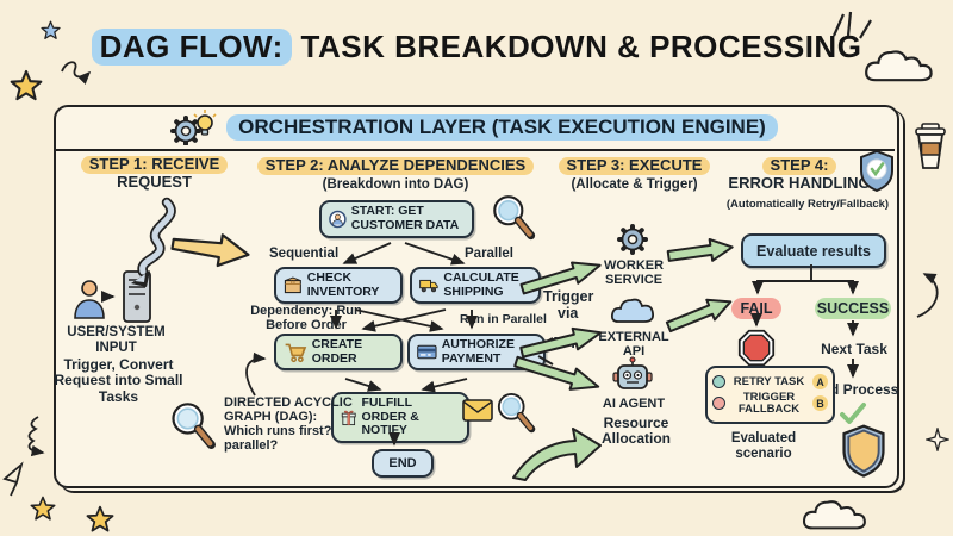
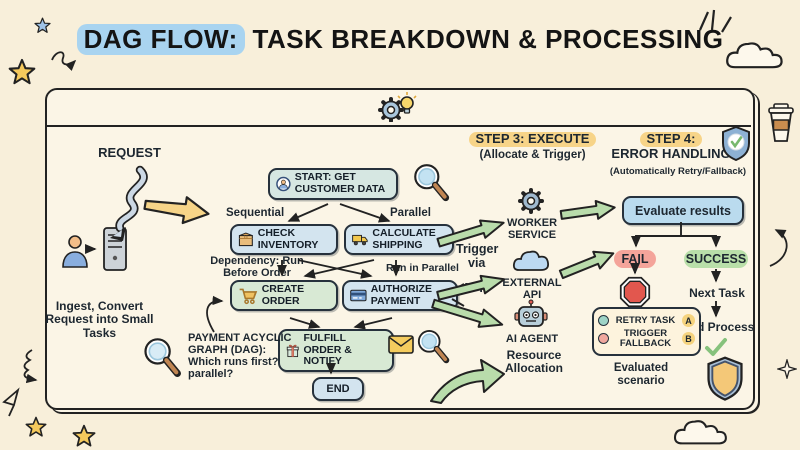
  DAG FLOW: TASK BREAKDOWN & PROCESSING
- ORCHESTRATION LAYER (TASK EXECUTION ENGINE)
- STEP 1: RECEIVE
  REQUEST
- USER/SYSTEM INPUT
- Trigger, Convert Request into Small Tasks
+ Ingest, Convert Request into Small Tasks
- STEP 2: ANALYZE DEPENDENCIES
- (Breakdown into DAG)
  START: GET CUSTOMER DATA
  Sequential
  Parallel
  CHECK INVENTORY
  CALCULATE SHIPPING
  Dependency: Ru Before Order
  Rn in Parallel
  CREATE ORDER
  AUTHORIZE PAYMENT
  FULFILL ORDER & NOTIFY
  END
- DIRECTED ACYCLIC GRAPH (DAG): Which runs first? parallel?
+ PAYMENT ACYCLIC GRAPH (DAG): Which runs first? parallel?
  STEP 3: EXECUTE
  (Allocate & Trigger)
  WORKER SERVICE
  EXTERNAL API
  AI AGENT
  Resource Allocation
  Trigger
  via
  STEP 4:
  ERROR HANDLIN
  (Automatically Retry/Fallback)
  Evaluate results
  FAIL
  SUCCESS
  Next Task
  Process
  RETRY TASK
  A
  TRIGGER FALLBACK
  B
  Evaluated scenario
